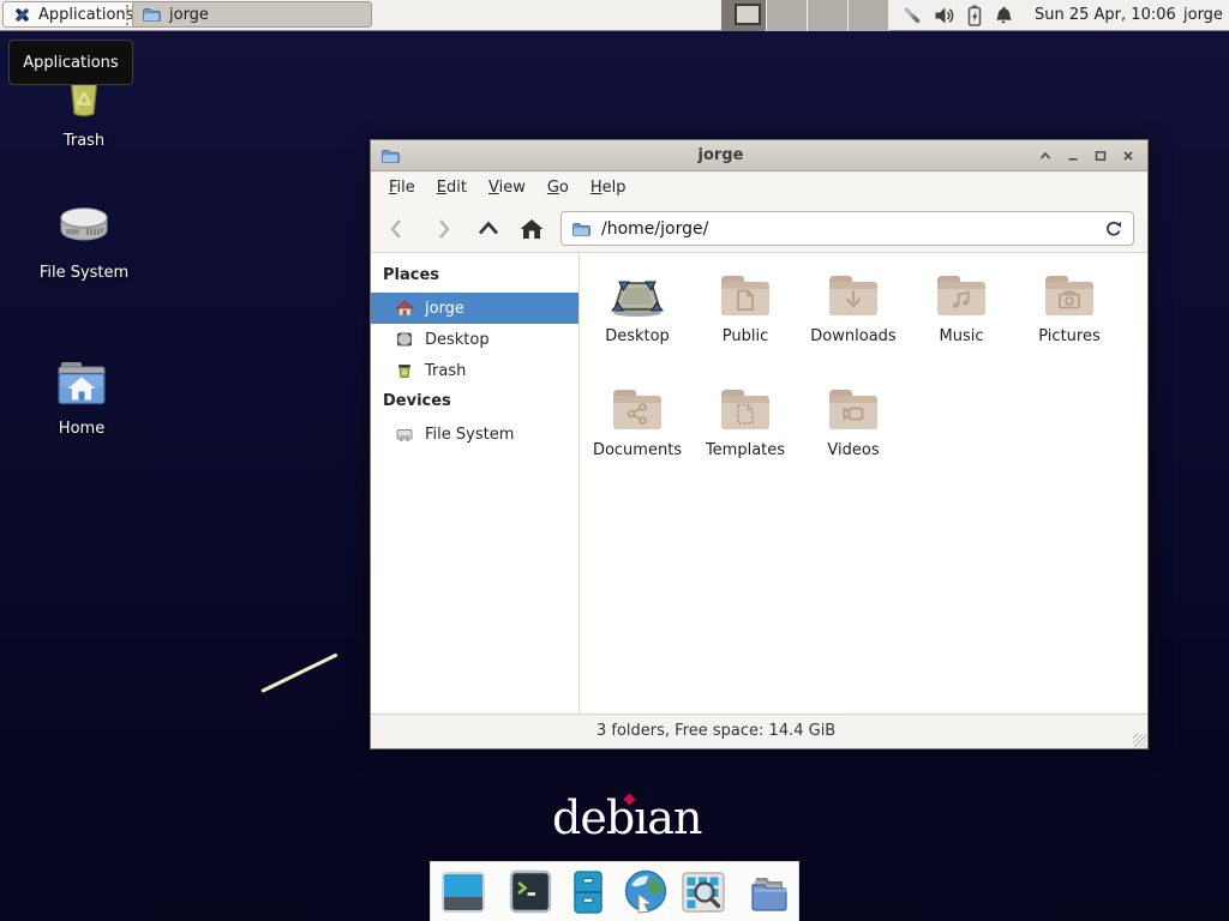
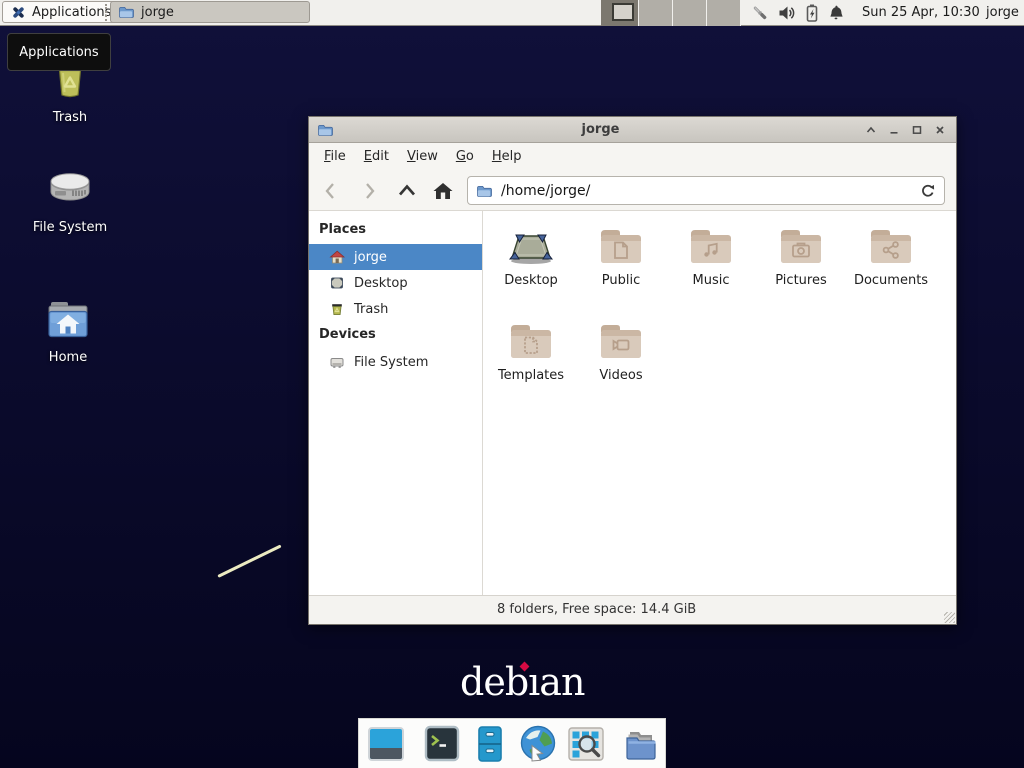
  Applications
  jorge
- Sun 25 Apr, 10:06
+ Sun 25 Apr, 10:30
  jorge
  Applications
  Trash
  File System
  Home
  jorge
  File
  Edit
  View
  Go
  Help
  /home/jorge/
  Places
  jorge
  Desktop
  Trash
  Devices
  File System
  Desktop
  Public
- Downloads
  Music
  Pictures
  Documents
  Templates
  Videos
- 3 folders, Free space: 14.4 GiB
+ 8 folders, Free space: 14.4 GiB
  debıan
